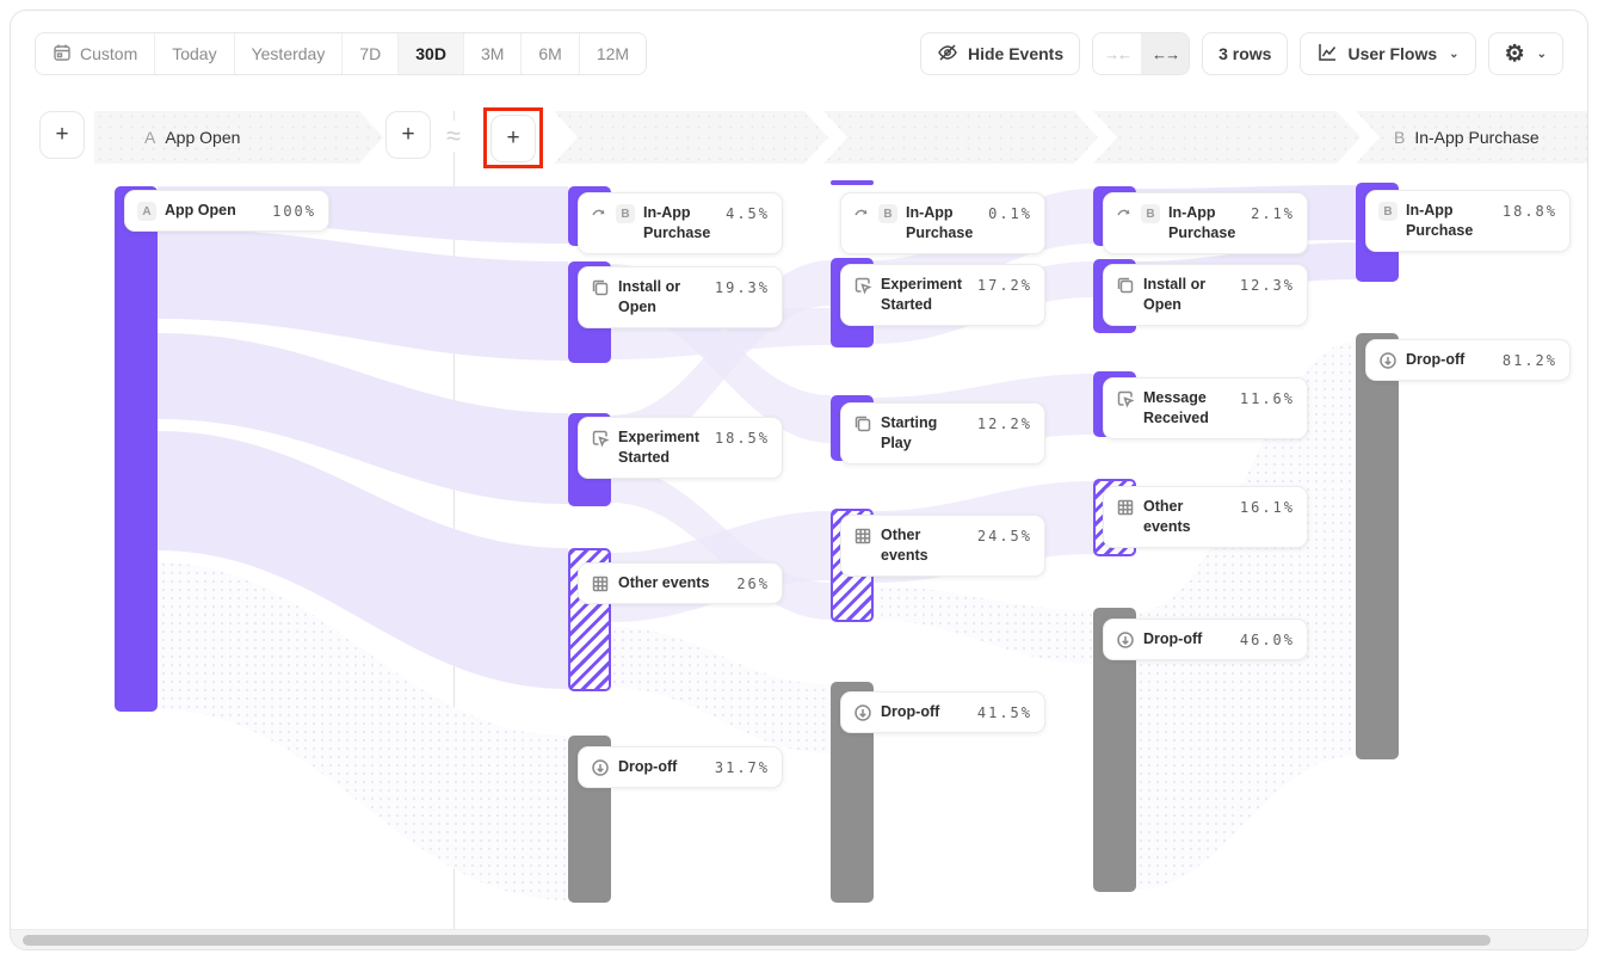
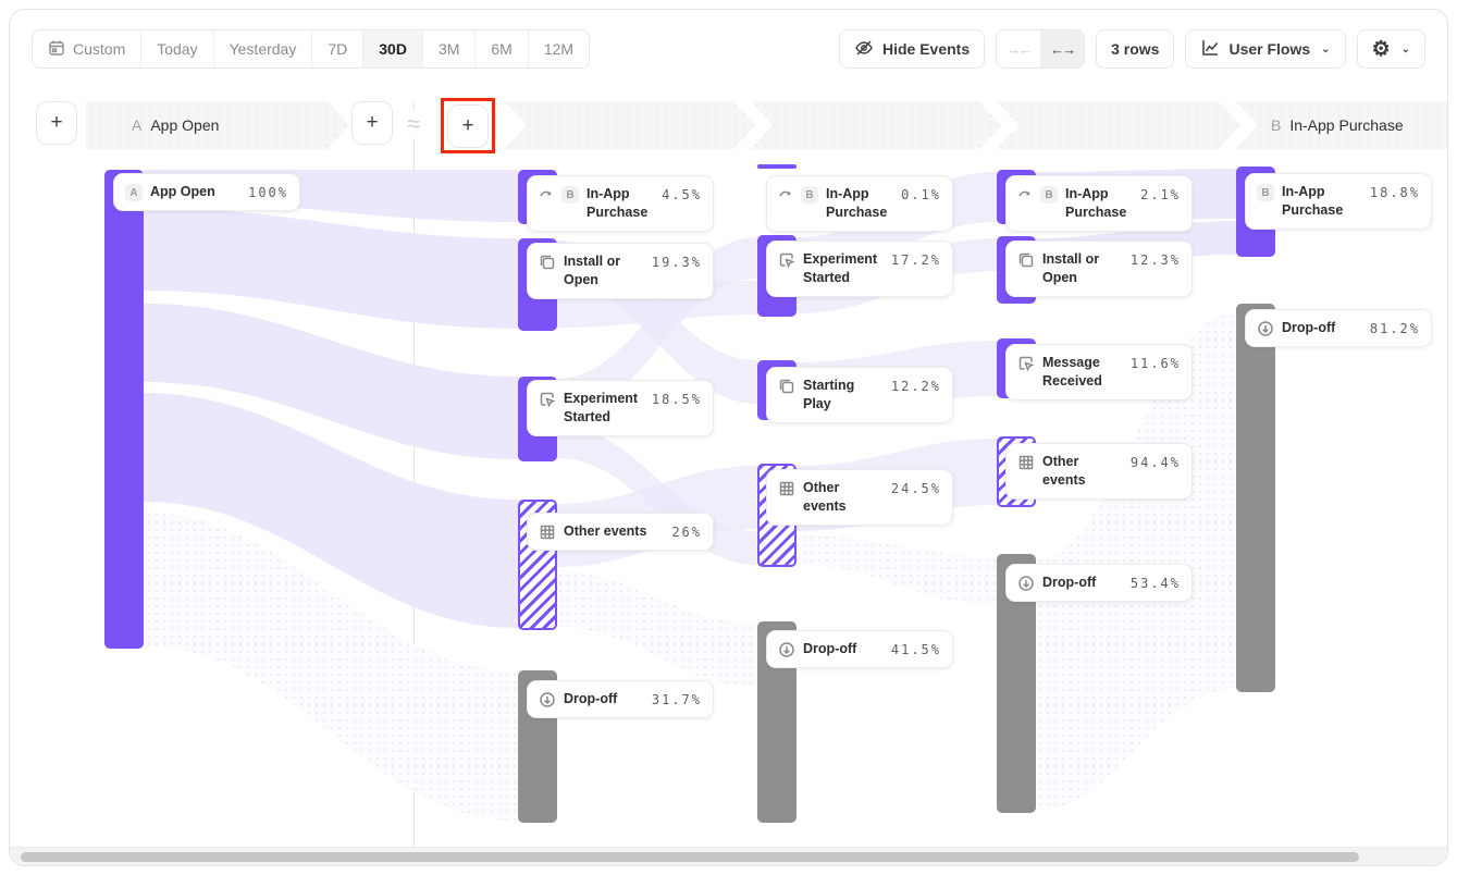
  Custom
  Today
  Yesterday
  7D
  30D
  3M
  6M
  12M
  Hide Events
  →←
  ←→
  3 rows
  User Flows
  ⌄
  ⚙
  ⌄
  +
  A
  App Open
  +
  ≈
  +
  B
  In-App Purchase
  A
  App Open
  100%
  B
  In-App Purchase
  4.5%
  Install or Open
  19.3%
  Experiment Started
  18.5%
  Other events
  26%
  Drop-off
  31.7%
  B
  In-App Purchase
  0.1%
  Experiment Started
  17.2%
  Starting Play
  12.2%
  Other events
  24.5%
  Drop-off
  41.5%
  B
  In-App Purchase
  2.1%
  Install or Open
  12.3%
  Message Received
  11.6%
  Other events
- 16.1%
+ 94.4%
  Drop-off
- 46.0%
+ 53.4%
  B
  In-App Purchase
  18.8%
  Drop-off
  81.2%
